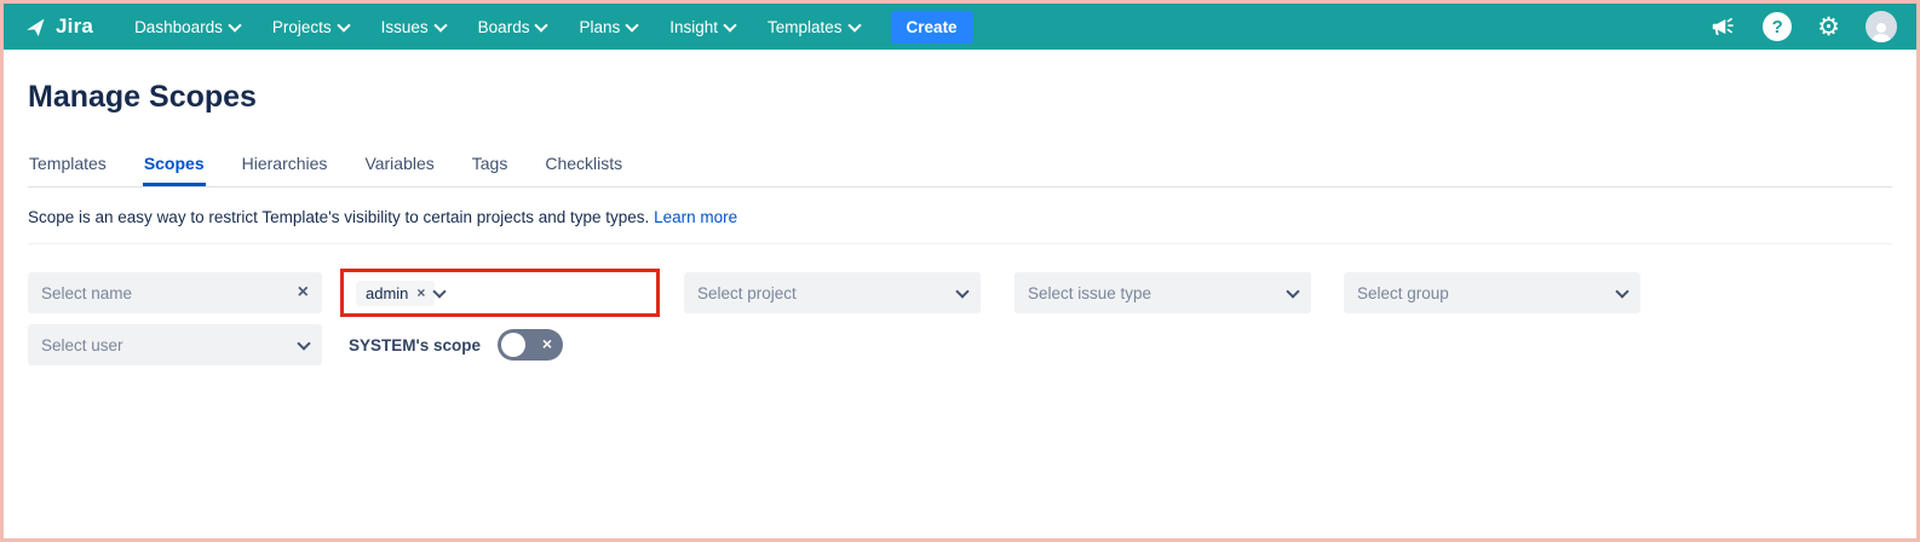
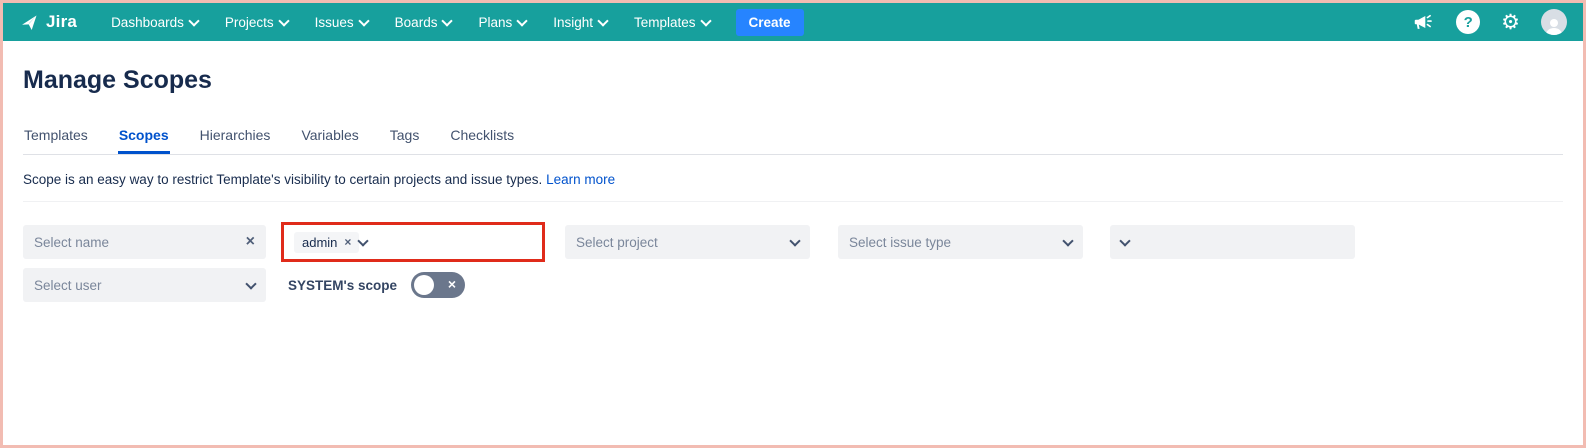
  Jira
  Dashboards
  Projects
  Issues
  Boards
  Plans
  Insight
  Templates
  Create
  ?
  ⚙
  Manage Scopes
  Templates
  Scopes
  Hierarchies
  Variables
  Tags
  Checklists
- Scope is an easy way to restrict Template's visibility to certain projects and type types. Learn more
+ Scope is an easy way to restrict Template's visibility to certain projects and issue types. Learn more
  Select name
  ×
  admin
  ×
  Select project
  Select issue type
- Select group
  Select user
  SYSTEM's scope
  ×
